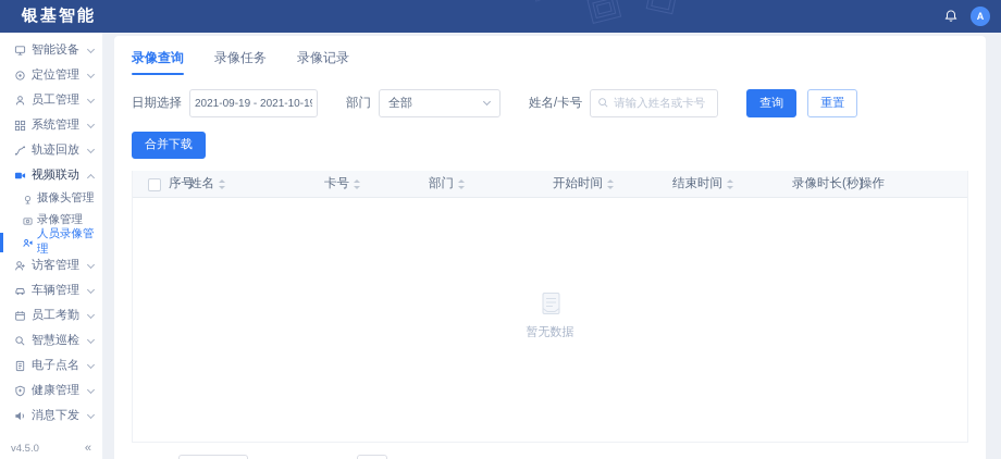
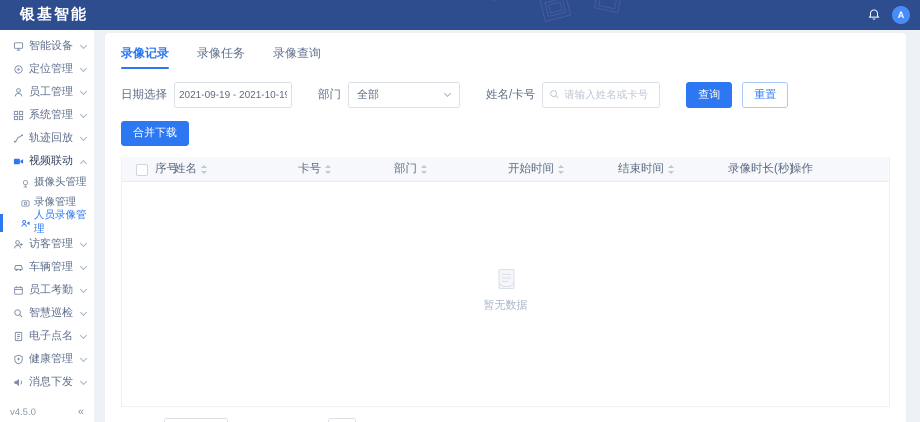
  银基智能
  A
  智能设备
  定位管理
  员工管理
  系统管理
  轨迹回放
  视频联动
  摄像头管理
  录像管理
  人员录像管理
  访客管理
  车辆管理
  员工考勤
  智慧巡检
  电子点名
  健康管理
  消息下发
  v4.5.0
  «
- 录像查询
+ 录像记录
  录像任务
- 录像记录
+ 录像查询
  日期选择
  2021-09-19 - 2021-10-1
  部门
  全部
  姓名/卡号
  请输入姓名或卡号
  查询
  重置
  合并下载
  序号
  姓名
  卡号
  部门
  开始时间
  结束时间
  录像时长(秒)
  操作
  暂无数据
